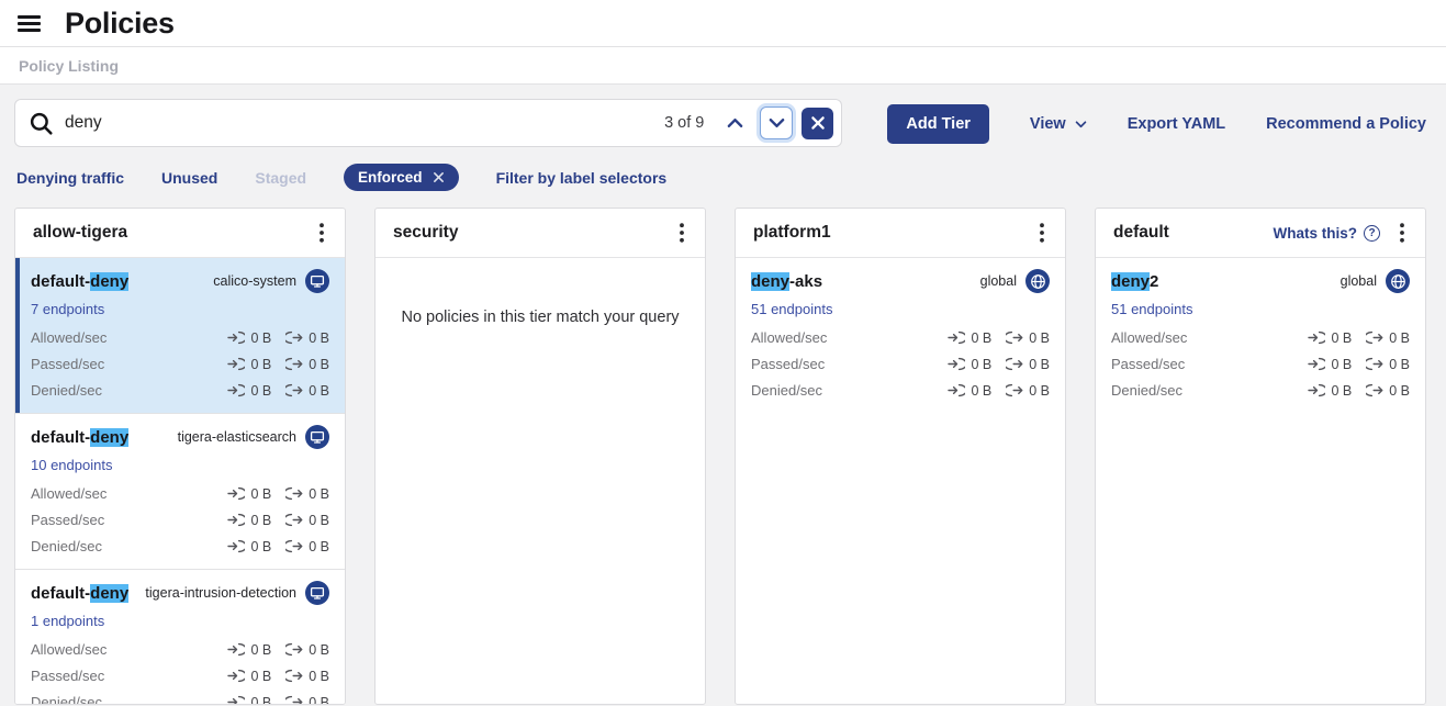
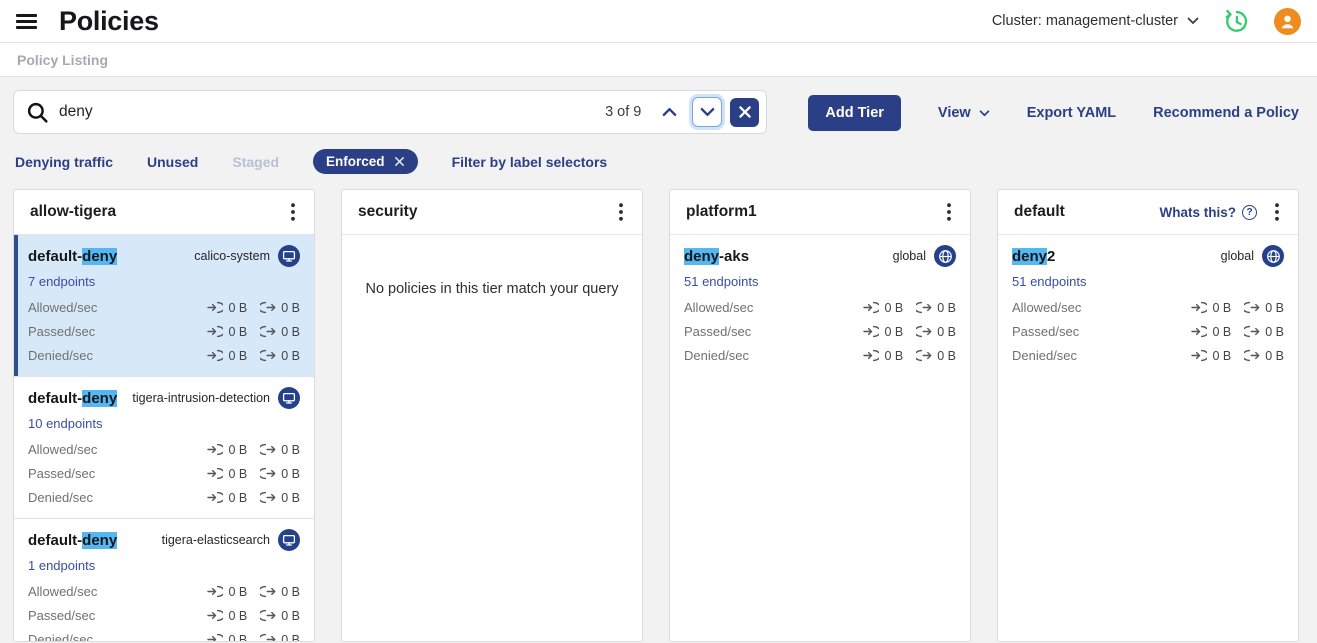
  Policies
+ Cluster: management-cluster
  Policy Listing
  deny
  3 of 9
  Add Tier
  View
  Export YAML
  Recommend a Policy
  Denying traffic
  Unused
  Staged
  Enforced
  Filter by label selectors
  allow-tigera
  default-deny
  calico-system
  7 endpoints
  Allowed/sec
  0 B
  0 B
  Passed/sec
  0 B
  0 B
  Denied/sec
  0 B
  0 B
  default-deny
- tigera-elasticsearch
+ tigera-intrusion-detection
  10 endpoints
  Allowed/sec
  0 B
  0 B
  Passed/sec
  0 B
  0 B
  Denied/sec
  0 B
  0 B
  default-deny
- tigera-intrusion-detection
+ tigera-elasticsearch
  1 endpoints
  Allowed/sec
  0 B
  0 B
  Passed/sec
  0 B
  0 B
  Denied/sec
  0 B
  0 B
  security
  No policies in this tier match your query
  platform1
  deny-aks
  global
  51 endpoints
  Allowed/sec
  0 B
  0 B
  Passed/sec
  0 B
  0 B
  Denied/sec
  0 B
  0 B
  default
  Whats this?
  ?
  deny2
  global
  51 endpoints
  Allowed/sec
  0 B
  0 B
  Passed/sec
  0 B
  0 B
  Denied/sec
  0 B
  0 B
